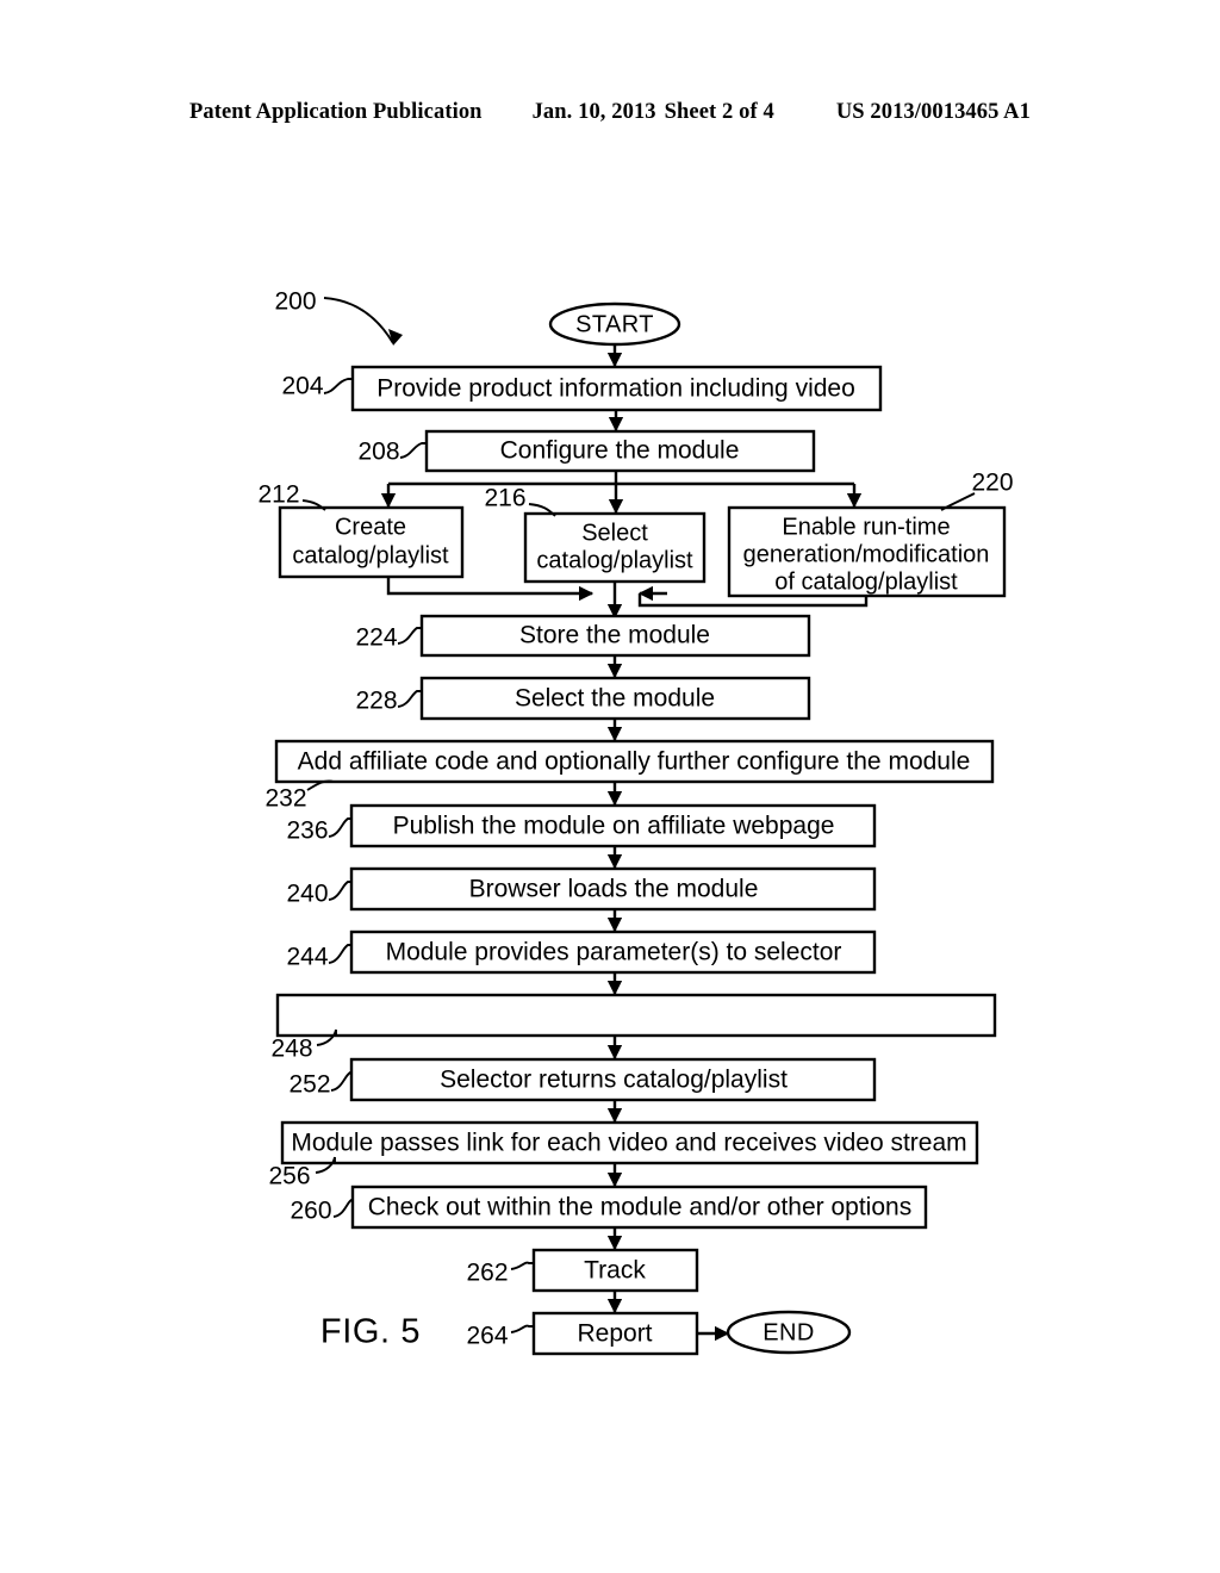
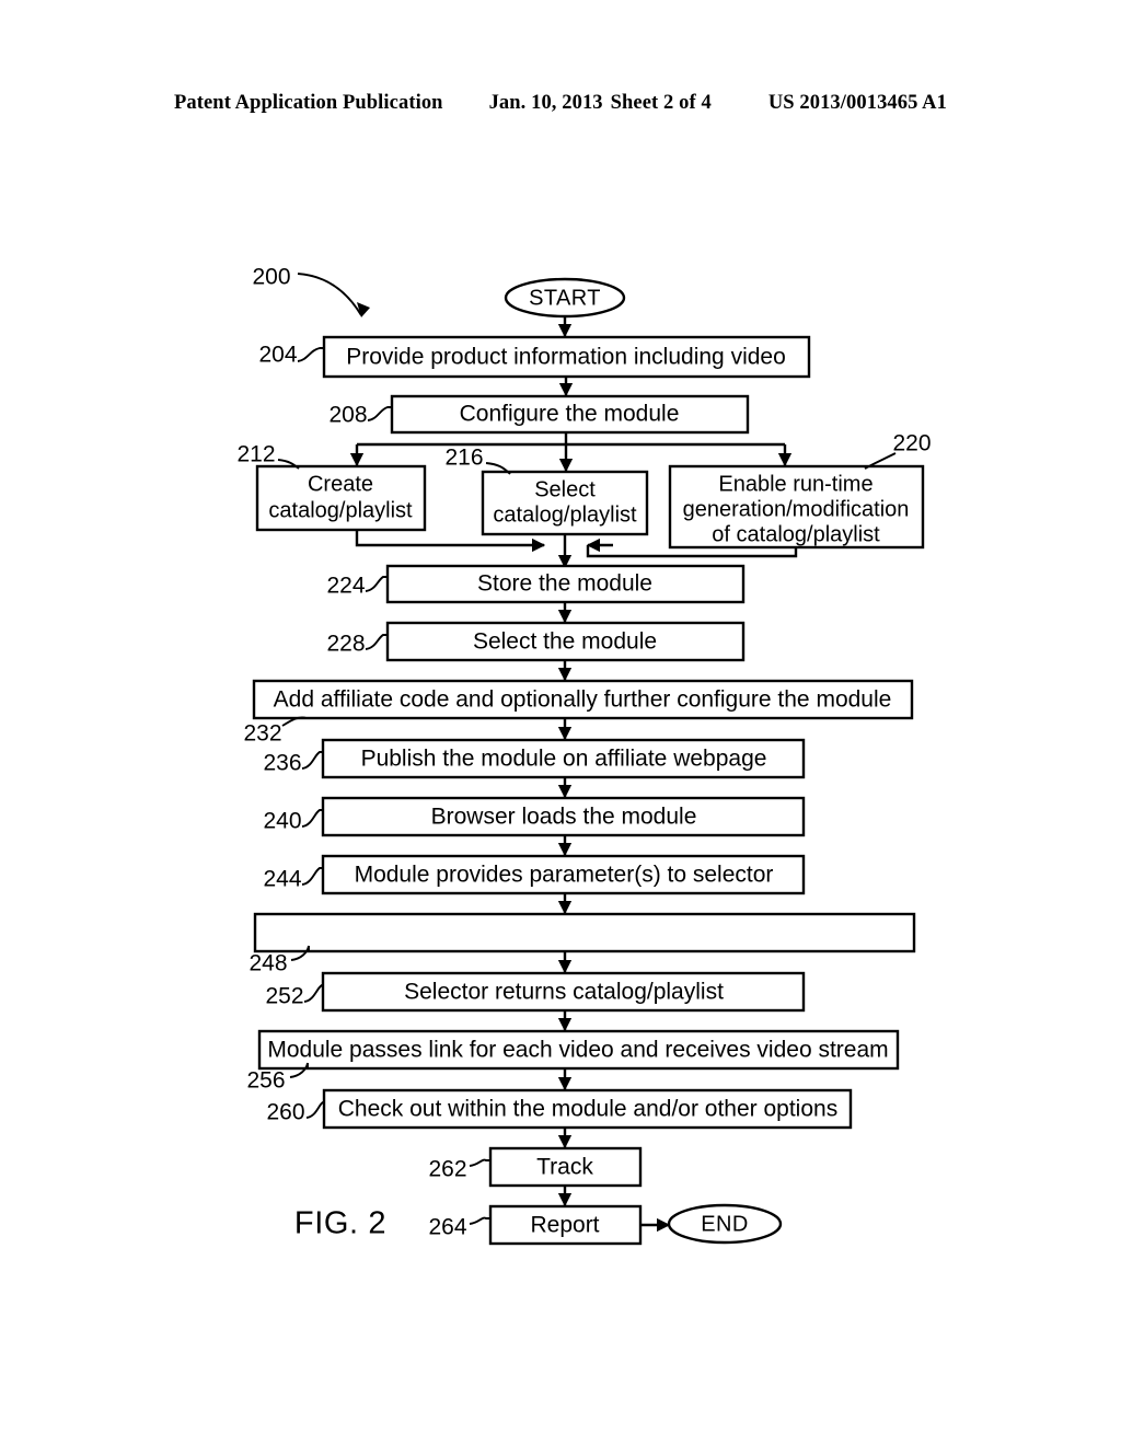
  Patent Application Publication
  Jan. 10, 2013
  Sheet 2 of 4
  US 2013/0013465 A1
  200
  START
  Provide product information including video
  204
  Configure the module
  208
  Create
  catalog/playlist
  212
  Select
  catalog/playlist
  216
  Enable run-time
  generation/modification
  of catalog/playlist
  220
  Store the module
  224
  Select the module
  228
  Add affiliate code and optionally further configure the module
  232
  Publish the module on affiliate webpage
  236
  Browser loads the module
  240
  Module provides parameter(s) to selector
  244
  248
  Selector returns catalog/playlist
  252
  Module passes link for each video and receives video stream
  256
  Check out within the module and/or other options
  260
  Track
  262
  Report
  264
  END
- FIG. 5
+ FIG. 2
